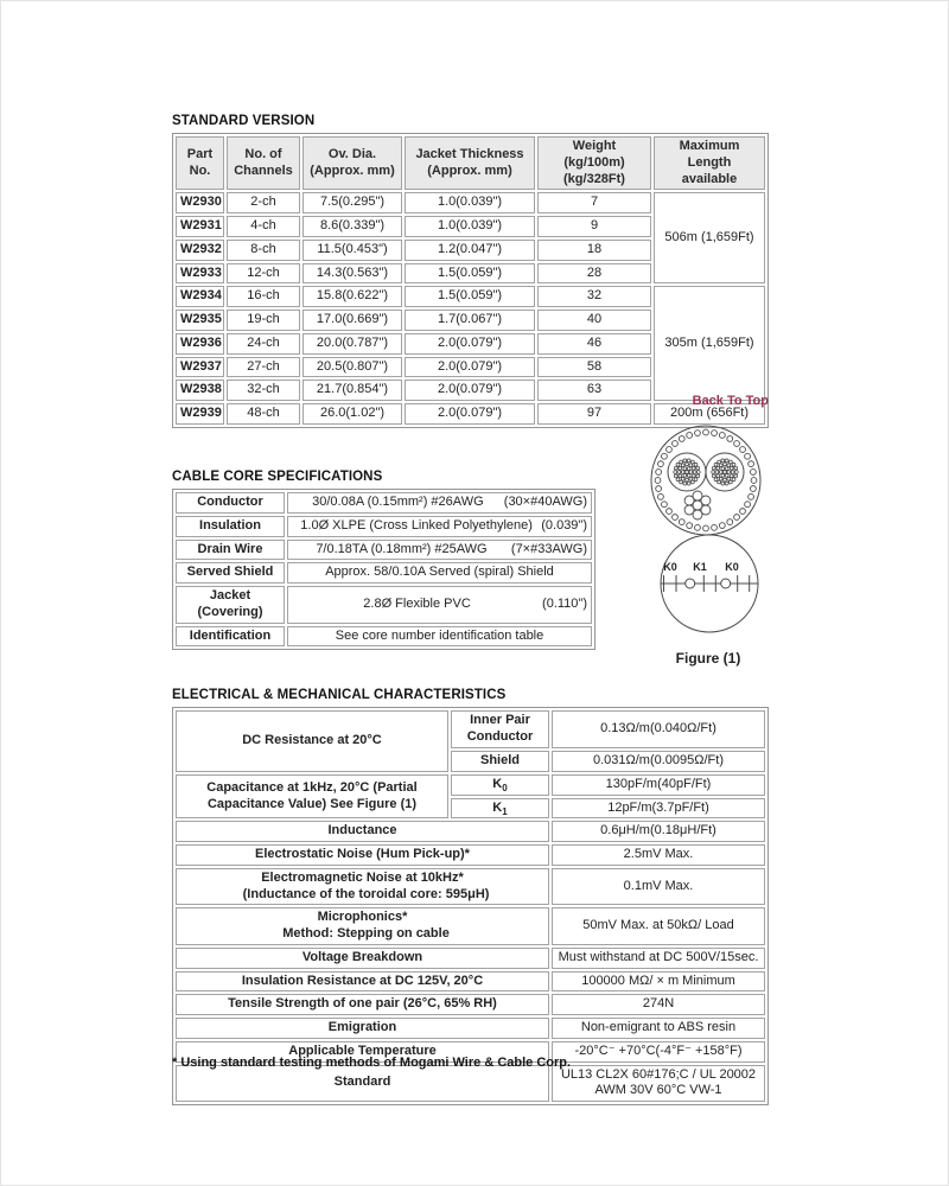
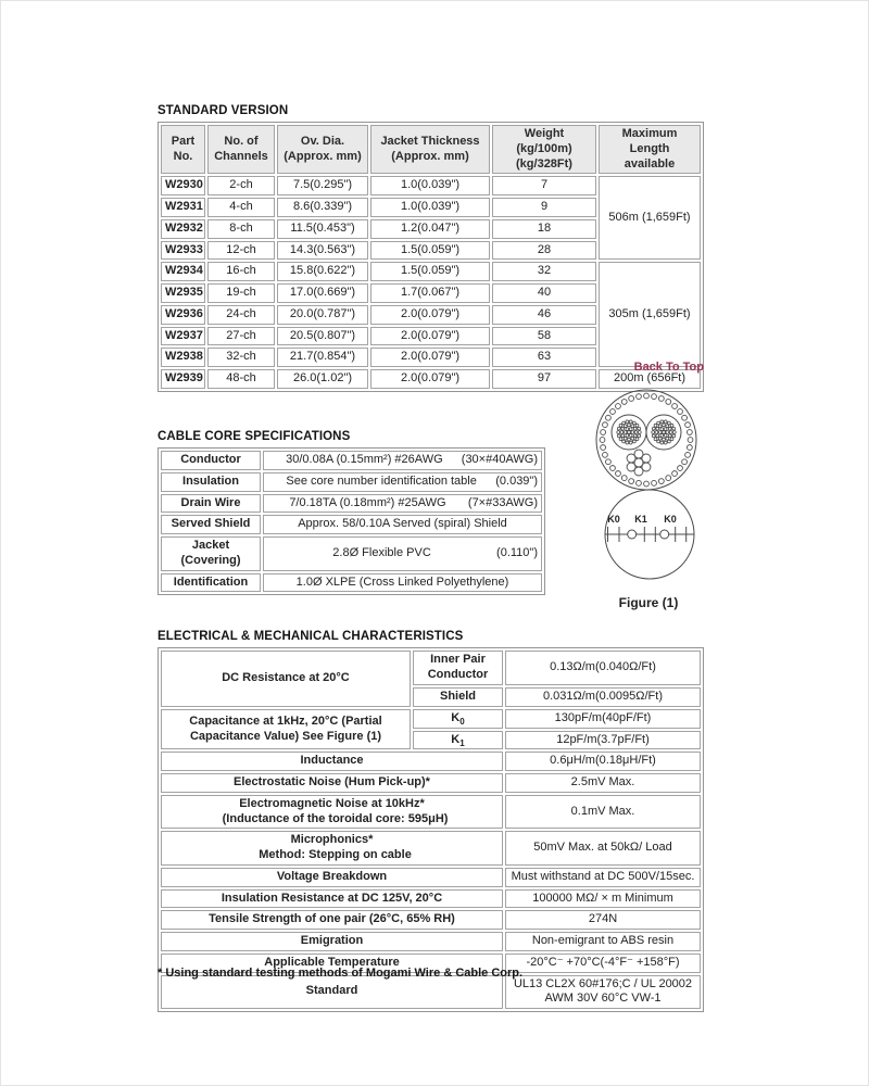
  STANDARD VERSION
  Part No.	No. of Channels	Ov. Dia. (Approx. mm)	Jacket Thickness (Approx. mm)	Weight (kg/100m) (kg/328Ft)	Maximum Length available
  W2930	2-ch	7.5(0.295")	1.0(0.039")	7	506m (1,659Ft)
  W2931	4-ch	8.6(0.339")	1.0(0.039")	9
  W2932	8-ch	11.5(0.453")	1.2(0.047")	18
  W2933	12-ch	14.3(0.563")	1.5(0.059")	28
  W2934	16-ch	15.8(0.622")	1.5(0.059")	32	305m (1,659Ft)
  W2935	19-ch	17.0(0.669")	1.7(0.067")	40
  W2936	24-ch	20.0(0.787")	2.0(0.079")	46
  W2937	27-ch	20.5(0.807")	2.0(0.079")	58
  W2938	32-ch	21.7(0.854")	2.0(0.079")	63
  W2939	48-ch	26.0(1.02")	2.0(0.079")	97	200m (656Ft)
  Back To Top
  K0
  K1
  K0
  Figure (1)
  CABLE CORE SPECIFICATIONS
  Conductor	30/0.08A (0.15mm²) #26AWG (30×#40AWG)
- Insulation	1.0Ø XLPE (Cross Linked Polyethylene) (0.039")
+ Insulation	See core number identification table (0.039")
  Drain Wire	7/0.18TA (0.18mm²) #25AWG (7×#33AWG)
  Served Shield	Approx. 58/0.10A Served (spiral) Shield
  Jacket (Covering)	2.8Ø Flexible PVC (0.110")
- Identification	See core number identification table
+ Identification	1.0Ø XLPE (Cross Linked Polyethylene)
  ELECTRICAL & MECHANICAL CHARACTERISTICS
  DC Resistance at 20°C	Inner Pair Conductor	0.13Ω/m(0.040Ω/Ft)
  Shield	0.031Ω/m(0.0095Ω/Ft)
  Capacitance at 1kHz, 20°C (Partial Capacitance Value) See Figure (1)	K0	130pF/m(40pF/Ft)
  K1	12pF/m(3.7pF/Ft)
  Inductance	0.6μH/m(0.18μH/Ft)
  Electrostatic Noise (Hum Pick-up)*	2.5mV Max.
  Electromagnetic Noise at 10kHz* (Inductance of the toroidal core: 595μH)	0.1mV Max.
  Microphonics* Method: Stepping on cable	50mV Max. at 50kΩ/ Load
  Voltage Breakdown	Must withstand at DC 500V/15sec.
  Insulation Resistance at DC 125V, 20°C	100000 MΩ/ × m Minimum
  Tensile Strength of one pair (26°C, 65% RH)	274N
  Emigration	Non-emigrant to ABS resin
  Applicable Temperature	-20°C⁻ +70°C(-4°F⁻ +158°F)
  Standard	UL13 CL2X 60#176;C / UL 20002 AWM 30V 60°C VW-1
  * Using standard testing methods of Mogami Wire & Cable Corp.
